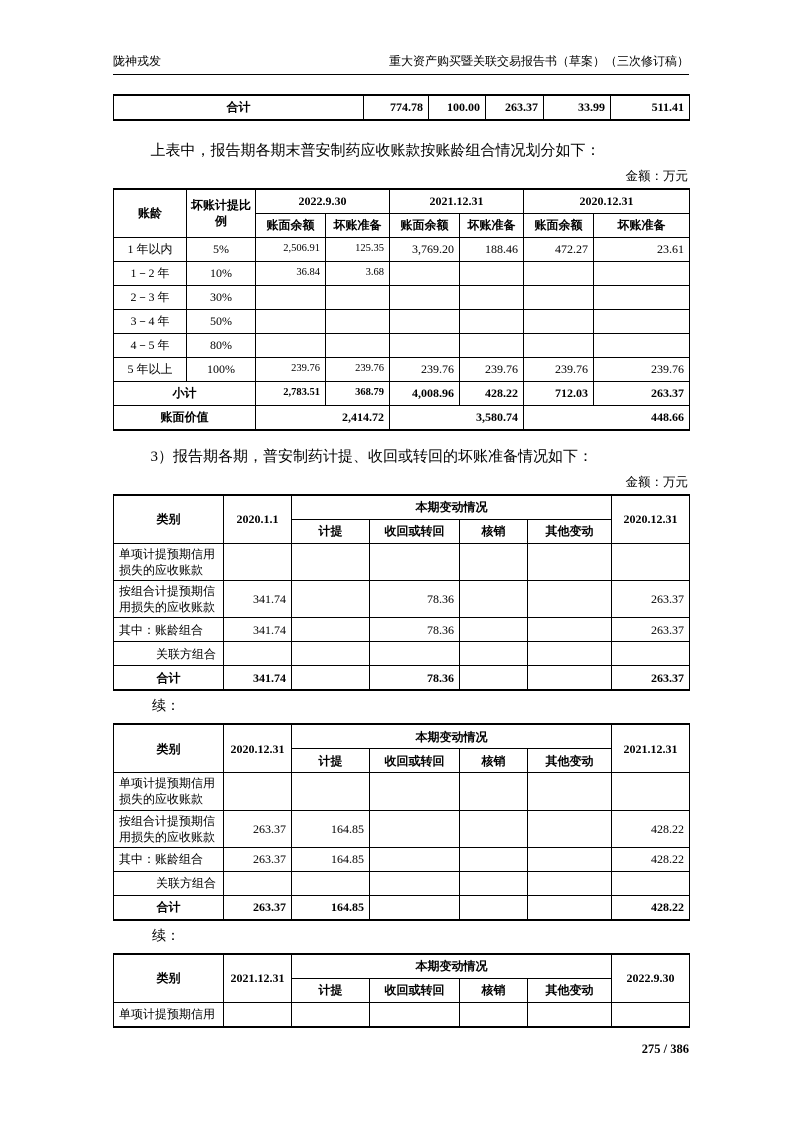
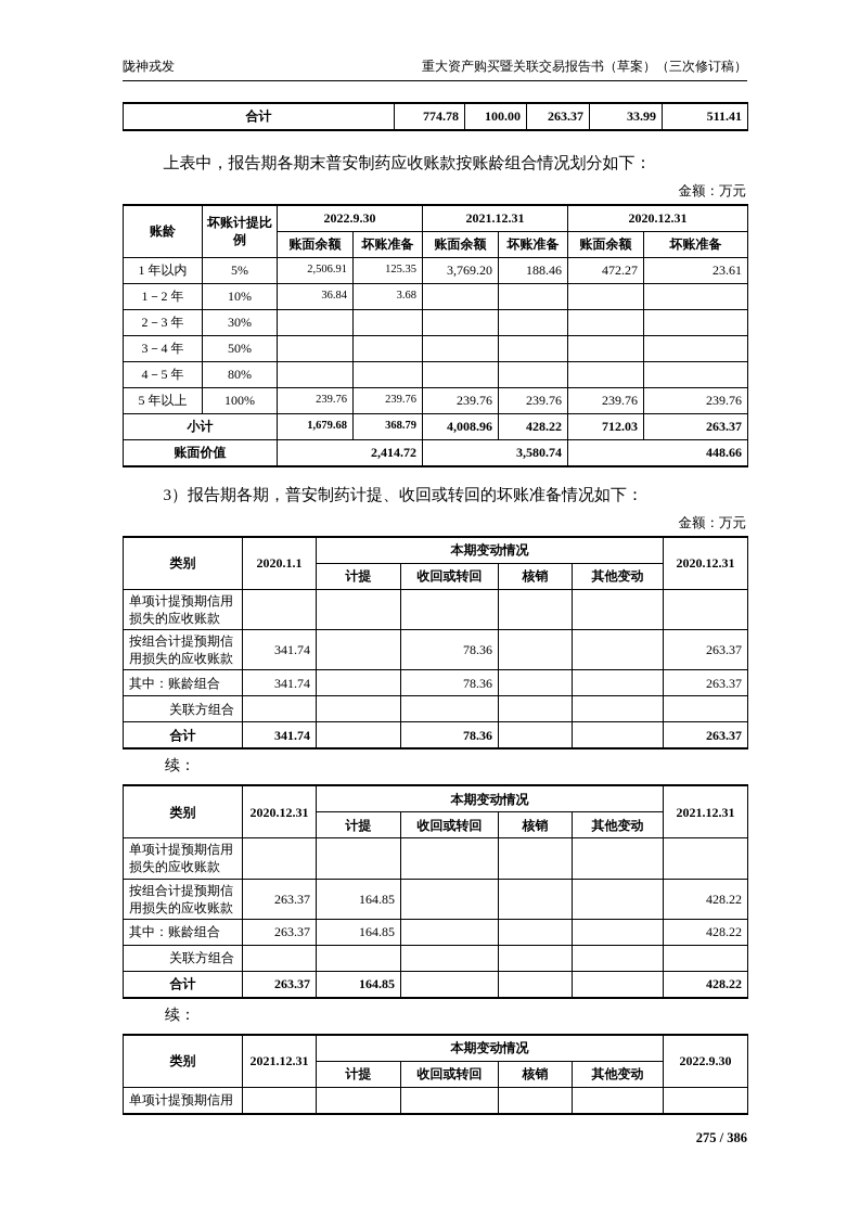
  陇神戎发
  重大资产购买暨关联交易报告书（草案）（三次修订稿）
  合计	774.78	100.00	263.37	33.99	511.41
  上表中，报告期各期末普安制药应收账款按账龄组合情况划分如下：
  金额：万元
  账龄	坏账计提比例	2022.9.30	2021.12.31	2020.12.31
  账面余额	坏账准备	账面余额	坏账准备	账面余额	坏账准备
  1 年以内	5%	2,506.91	125.35	3,769.20	188.46	472.27	23.61
  1－2 年	10%	36.84	3.68
  2－3 年	30%
  3－4 年	50%
  4－5 年	80%
  5 年以上	100%	239.76	239.76	239.76	239.76	239.76	239.76
- 小计	2,783.51	368.79	4,008.96	428.22	712.03	263.37
+ 小计	1,679.68	368.79	4,008.96	428.22	712.03	263.37
  账面价值	2,414.72	3,580.74	448.66
  3）报告期各期，普安制药计提、收回或转回的坏账准备情况如下：
  金额：万元
  类别	2020.1.1	本期变动情况	2020.12.31
  计提	收回或转回	核销	其他变动
  单项计提预期信用损失的应收账款
  按组合计提预期信用损失的应收账款	341.74		78.36			263.37
  其中：账龄组合	341.74		78.36			263.37
  关联方组合
  合计	341.74		78.36			263.37
  续：
  类别	2020.12.31	本期变动情况	2021.12.31
  计提	收回或转回	核销	其他变动
  单项计提预期信用损失的应收账款
  按组合计提预期信用损失的应收账款	263.37	164.85				428.22
  其中：账龄组合	263.37	164.85				428.22
  关联方组合
  合计	263.37	164.85				428.22
  续：
  类别	2021.12.31	本期变动情况	2022.9.30
  计提	收回或转回	核销	其他变动
  单项计提预期信用
  275 / 386
